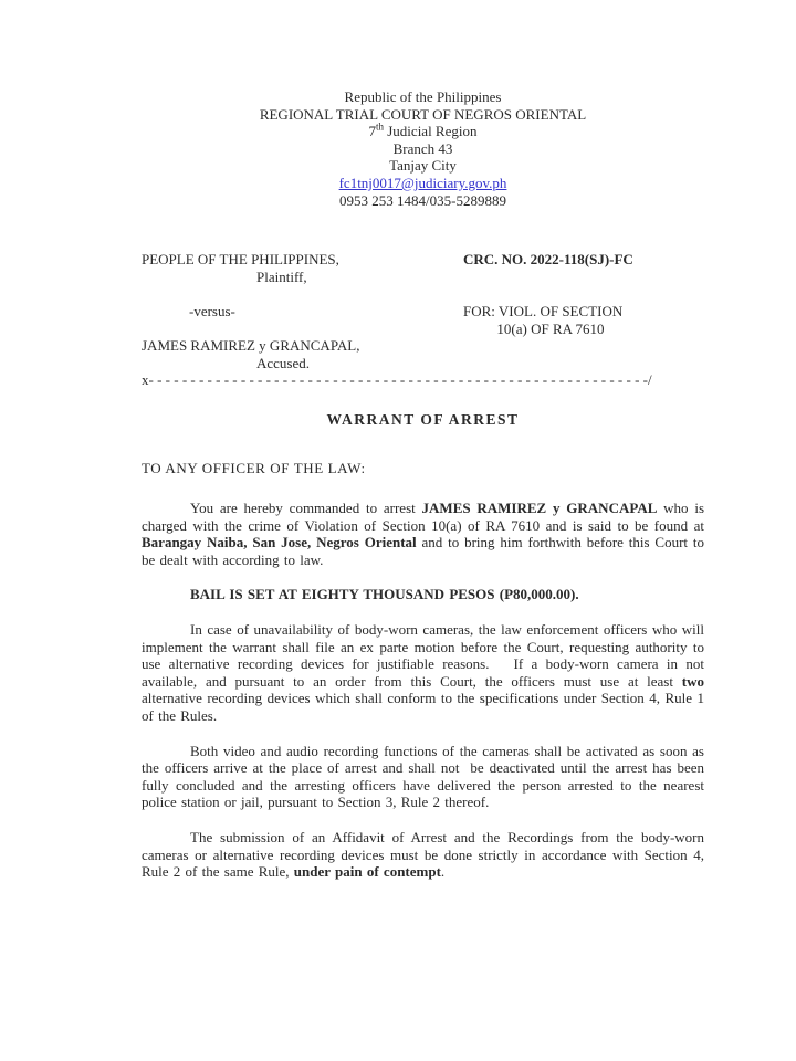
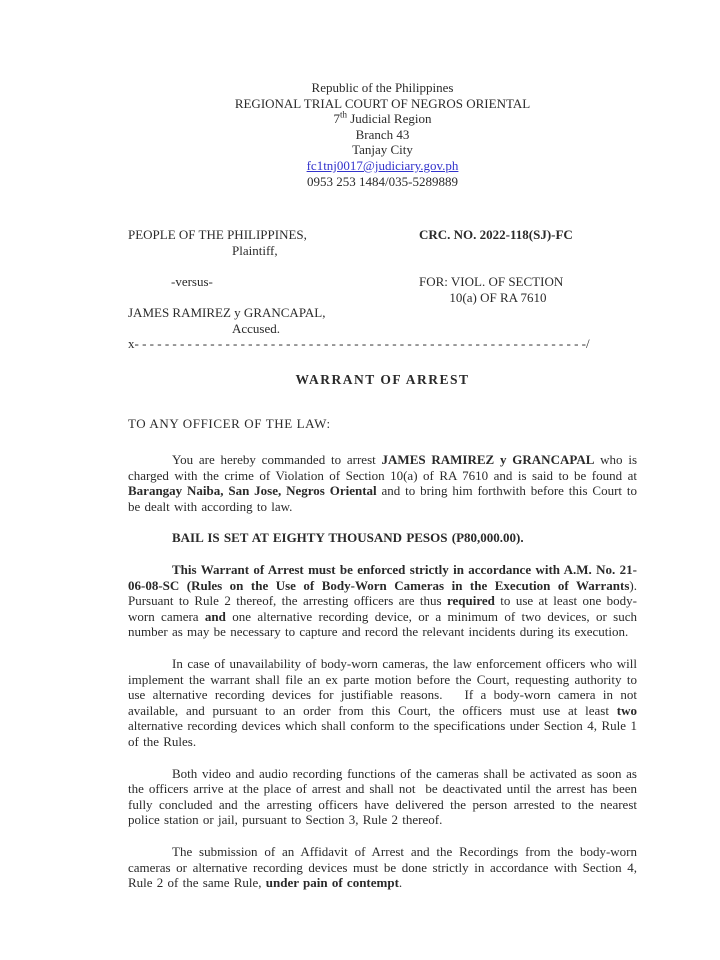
  Republic of the Philippines
  REGIONAL TRIAL COURT OF NEGROS ORIENTAL
  7th Judicial Region
  Branch 43
  Tanjay City
  fc1tnj0017@judiciary.gov.ph
  0953 253 1484/035-5289889
  PEOPLE OF THE PHILIPPINES,
  CRC. NO. 2022-118(SJ)-FC
  Plaintiff,
  -versus-
  FOR: VIOL. OF SECTION
  10(a) OF RA 7610
  JAMES RAMIREZ y GRANCAPAL,
  Accused.
  x- - - - - - - - - - - - - - - - - - - - - - - - - - - - - - - - - - - - - - - - - - - - - - - - - - - - - - - - - - - -/
  WARRANT OF ARREST
  TO ANY OFFICER OF THE LAW:
  You are hereby commanded to arrest JAMES RAMIREZ y GRANCAPAL who is charged with the crime of Violation of Section 10(a) of RA 7610 and is said to be found at Barangay Naiba, San Jose, Negros Oriental and to bring him forthwith before this Court to be dealt with according to law.
  BAIL IS SET AT EIGHTY THOUSAND PESOS (P80,000.00).
+ This Warrant of Arrest must be enforced strictly in accordance with A.M. No. 21-06-08-SC (Rules on the Use of Body-Worn Cameras in the Execution of Warrants). Pursuant to Rule 2 thereof, the arresting officers are thus required to use at least one body-worn camera and one alternative recording device, or a minimum of two devices, or such number as may be necessary to capture and record the relevant incidents during its execution.
  In case of unavailability of body-worn cameras, the law enforcement officers who will implement the warrant shall file an ex parte motion before the Court, requesting authority to use alternative recording devices for justifiable reasons. If a body-worn camera in not available, and pursuant to an order from this Court, the officers must use at least two alternative recording devices which shall conform to the specifications under Section 4, Rule 1 of the Rules.
  Both video and audio recording functions of the cameras shall be activated as soon as the officers arrive at the place of arrest and shall not be deactivated until the arrest has been fully concluded and the arresting officers have delivered the person arrested to the nearest police station or jail, pursuant to Section 3, Rule 2 thereof.
  The submission of an Affidavit of Arrest and the Recordings from the body-worn cameras or alternative recording devices must be done strictly in accordance with Section 4, Rule 2 of the same Rule, under pain of contempt.
